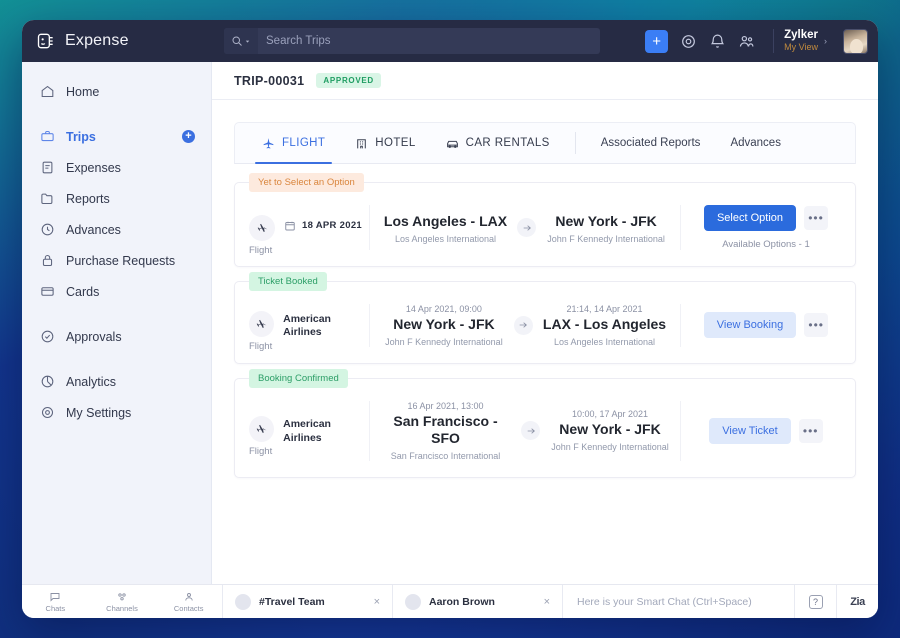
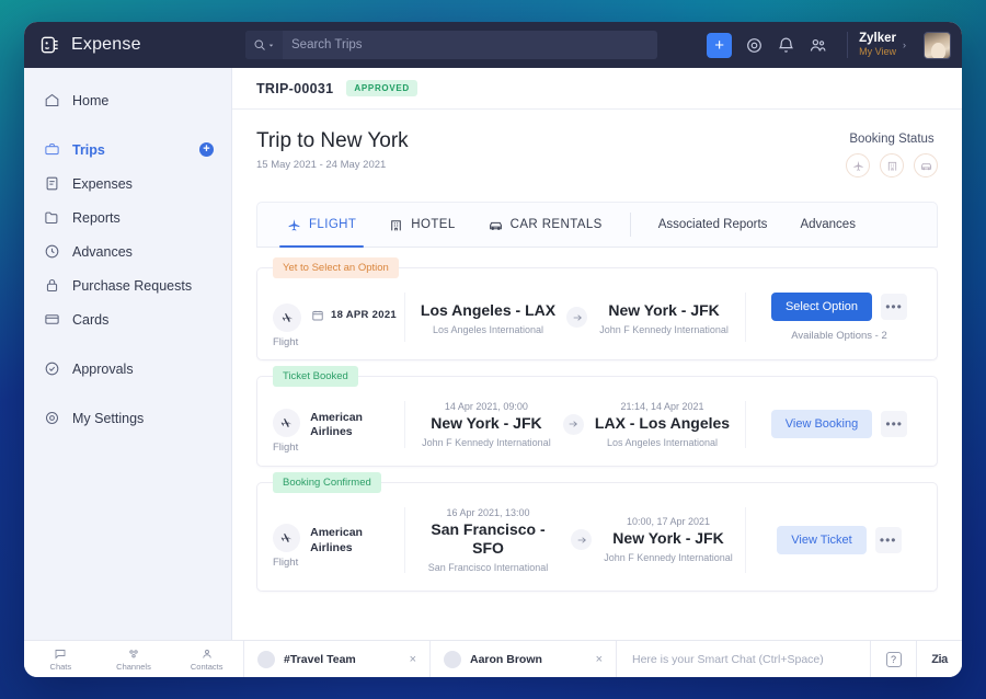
  Expense
  Search Trips
  +
  Zylker
  My View
  ›
  Home
  Trips
  +
  Expenses
  Reports
  Advances
  Purchase Requests
  Cards
  Approvals
- Analytics
  My Settings
  TRIP-00031
  APPROVED
+ Trip to New York
+ 15 May 2021 - 24 May 2021
+ Booking Status
  FLIGHT
  HOTEL
  CAR RENTALS
  Associated Reports
  Advances
  Yet to Select an Option
  Flight
  18 APR 2021
  Los Angeles - LAX
  Los Angeles International
  New York - JFK
  John F Kennedy International
  Select Option
  •••
- Available Options - 1
+ Available Options - 2
  Ticket Booked
  Flight
  American Airlines
  14 Apr 2021, 09:00
  New York - JFK
  John F Kennedy International
  21:14, 14 Apr 2021
  LAX - Los Angeles
  Los Angeles International
  View Booking
  •••
  Booking Confirmed
  Flight
  American Airlines
  16 Apr 2021, 13:00
  San Francisco - SFO
  San Francisco International
  10:00, 17 Apr 2021
  New York - JFK
  John F Kennedy International
  View Ticket
  •••
  Chats
  Channels
  Contacts
  #Travel Team
  ×
  Aaron Brown
  ×
  Here is your Smart Chat (Ctrl+Space)
  ?
  Zia
